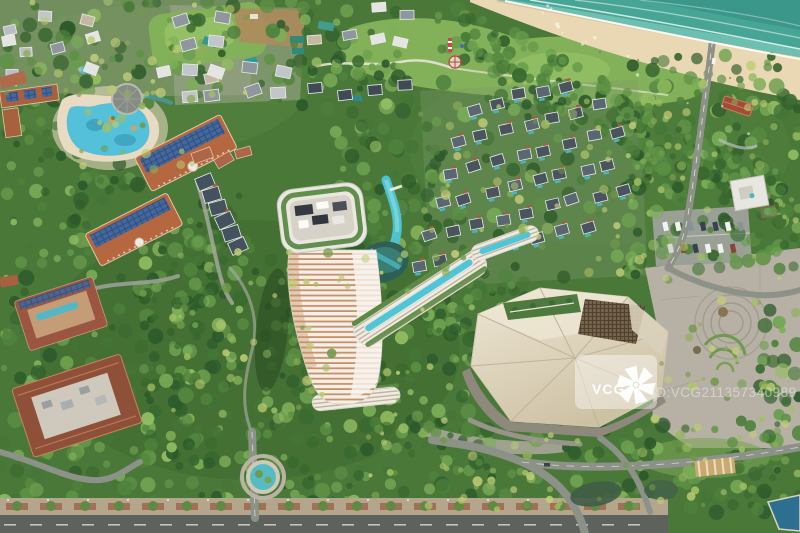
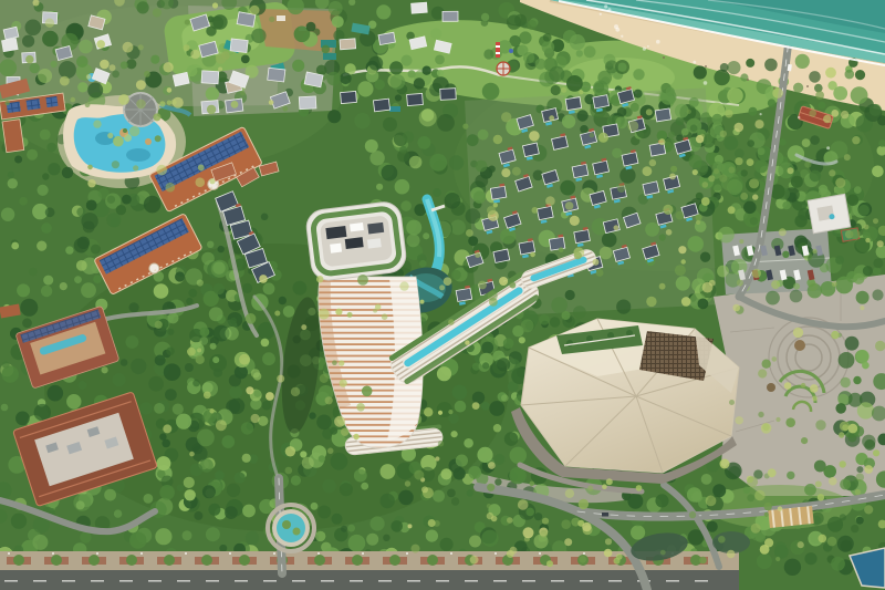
- VCG
- ID:VCG211357340989
